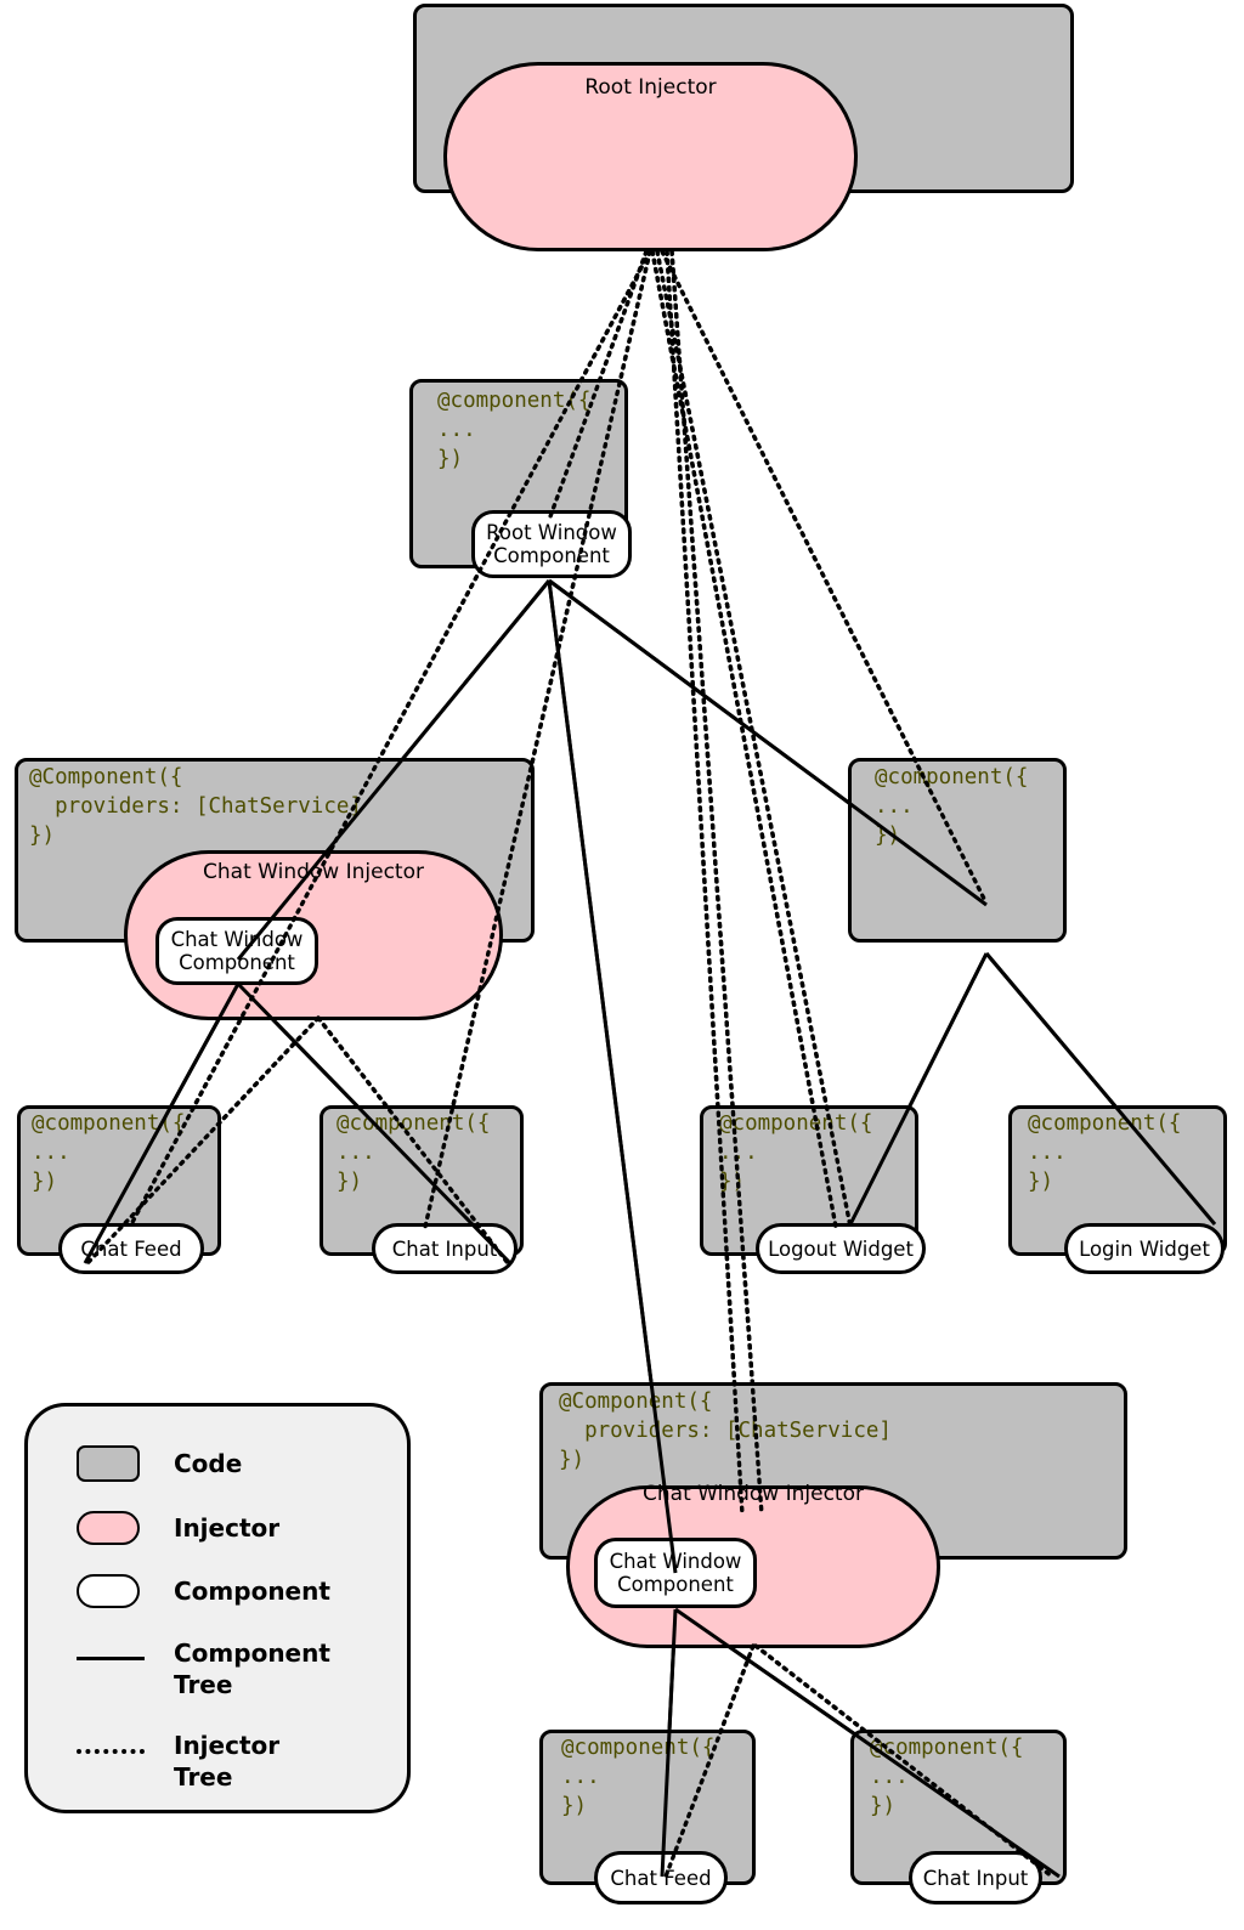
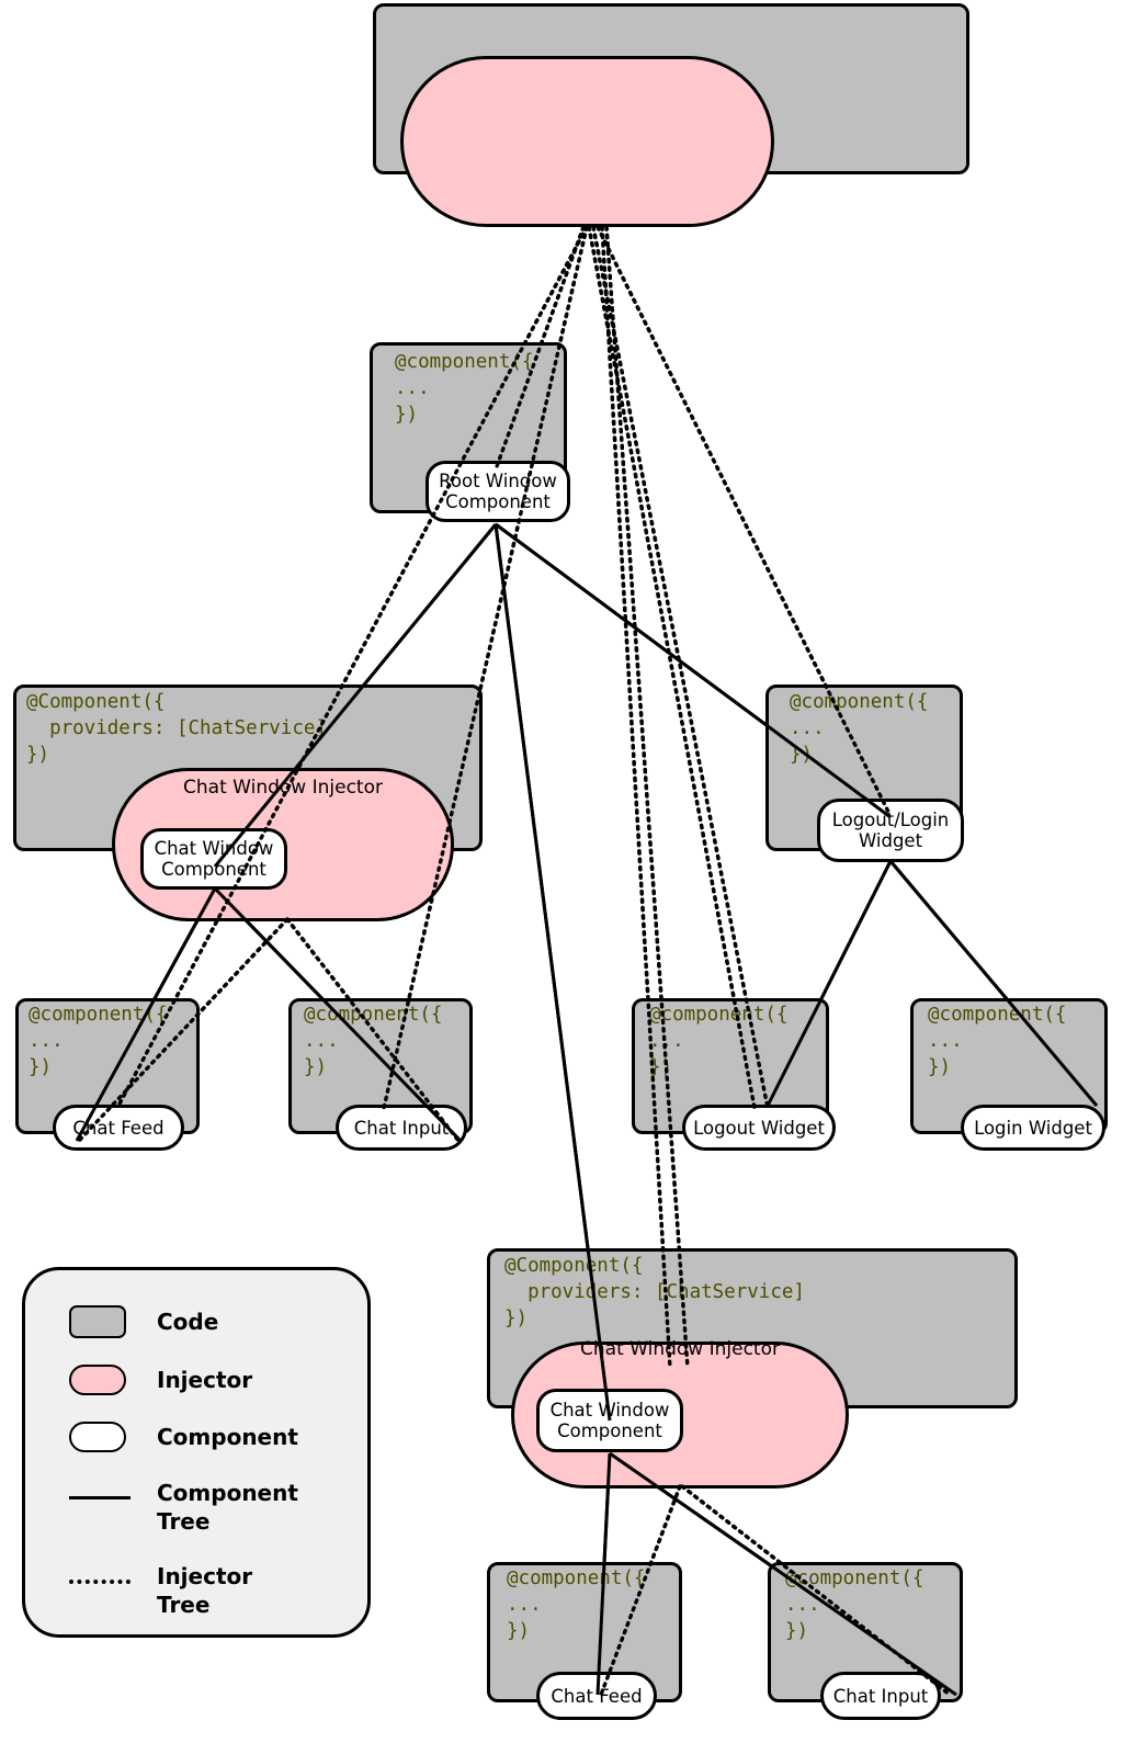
- Root Injector
  @component({
  ...
  })
  Root Window
  Component
  @Component({
  providers: [ChatService
  })
  Chat Window Injector
  Chat Widow
  Component
  @component({
  ...
+ Logout/Login
+ Widget
  @component({
  ...
  })
  Cat Feed
  @component({
  ...
  })
  Chat Input
  @component({
  ...
  Logout Widget
  @component({
  ...
  })
  Login Widget
  @Componnt({
  providers: [ChatService]
  })
  Cat Window Injector
  Chatindow
  Component
  @componet({
  ...
  })
  Chat Feed
  component({
  ...
  })
  Chat Input
  Code
  Injector
  Component
  Component
  Tree
  Injector
  Tree
